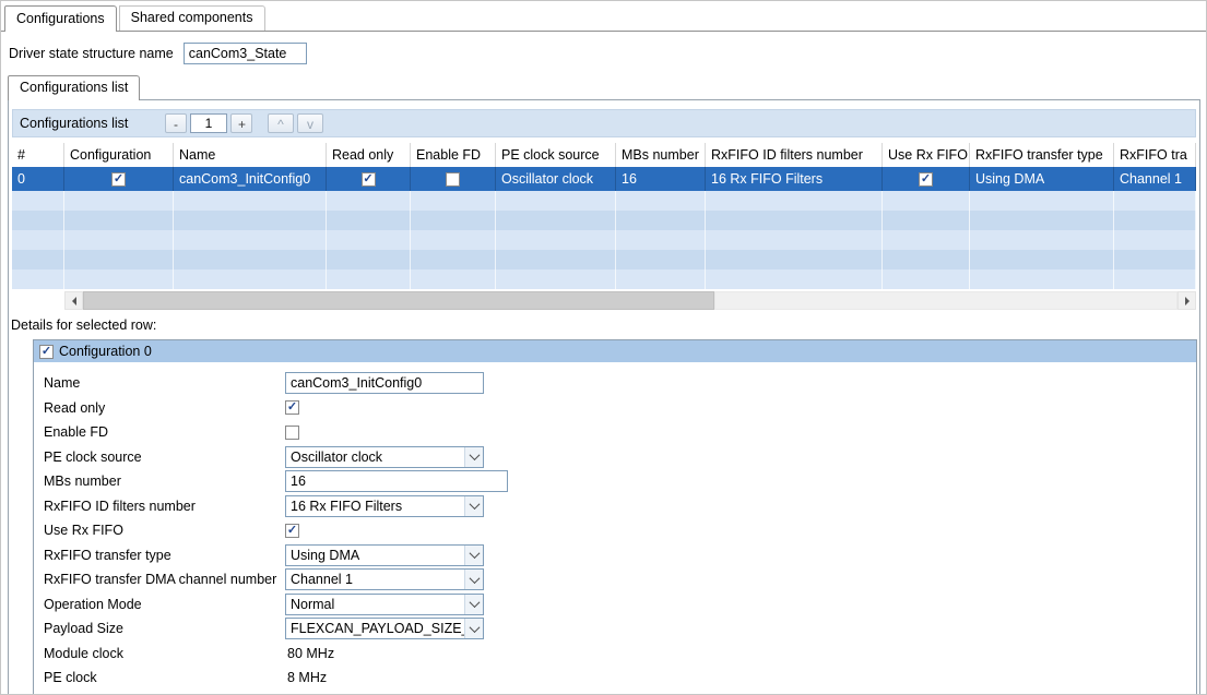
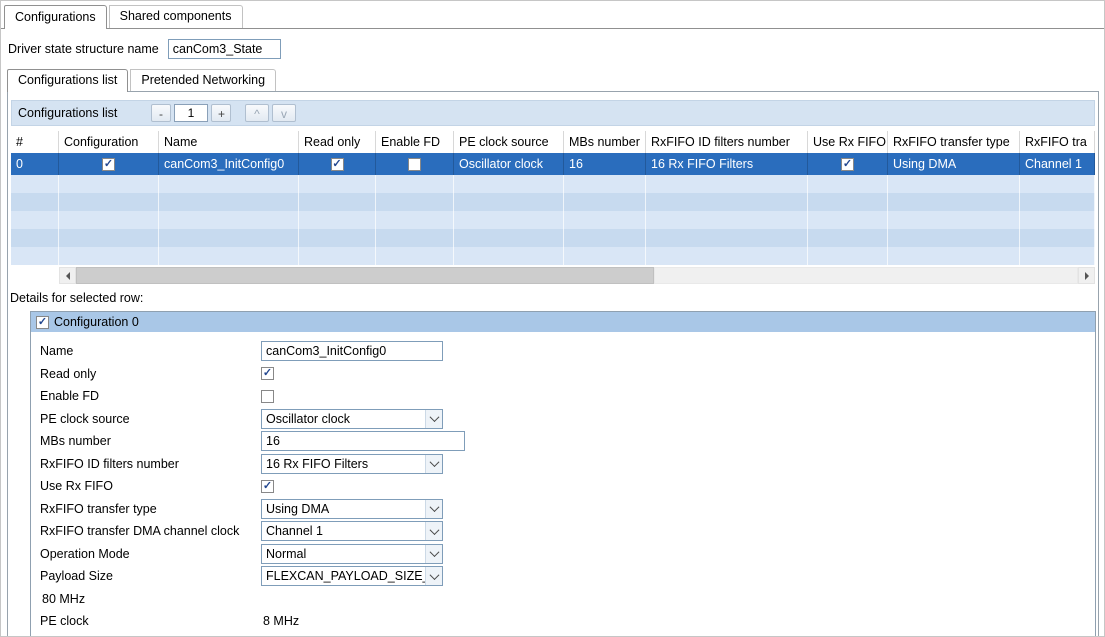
  Configurations
  Shared components
  Driver state structure name
  canCom3_State
  Configurations list
+ Pretended Networking
  Configurations list
  -
  1
  +
  ^
  v
  #
  Configuration
  Name
  Read only
  Enable FD
  PE clock source
  MBs number
  RxFIFO ID filters number
  Use Rx FIFO
  RxFIFO transfer type
  RxFIFO tra
  0
  ✓
  canCom3_InitConfig0
  ✓
  Oscillator clock
  16
  16 Rx FIFO Filters
  ✓
  Using DMA
  Channel 1
  Details for selected row:
  ✓
  Configuration 0
  Name
  canCom3_InitConfig0
  Read only
  ✓
  Enable FD
  PE clock source
  Oscillator clock
  MBs number
  16
  RxFIFO ID filters number
  16 Rx FIFO Filters
  Use Rx FIFO
  ✓
  RxFIFO transfer type
  Using DMA
- RxFIFO transfer DMA channel number
+ RxFIFO transfer DMA channel clock
  Channel 1
  Operation Mode
  Normal
  Payload Size
  FLEXCAN_PAYLOAD_SIZE
- Module clock
  80 MHz
  PE clock
  8 MHz
